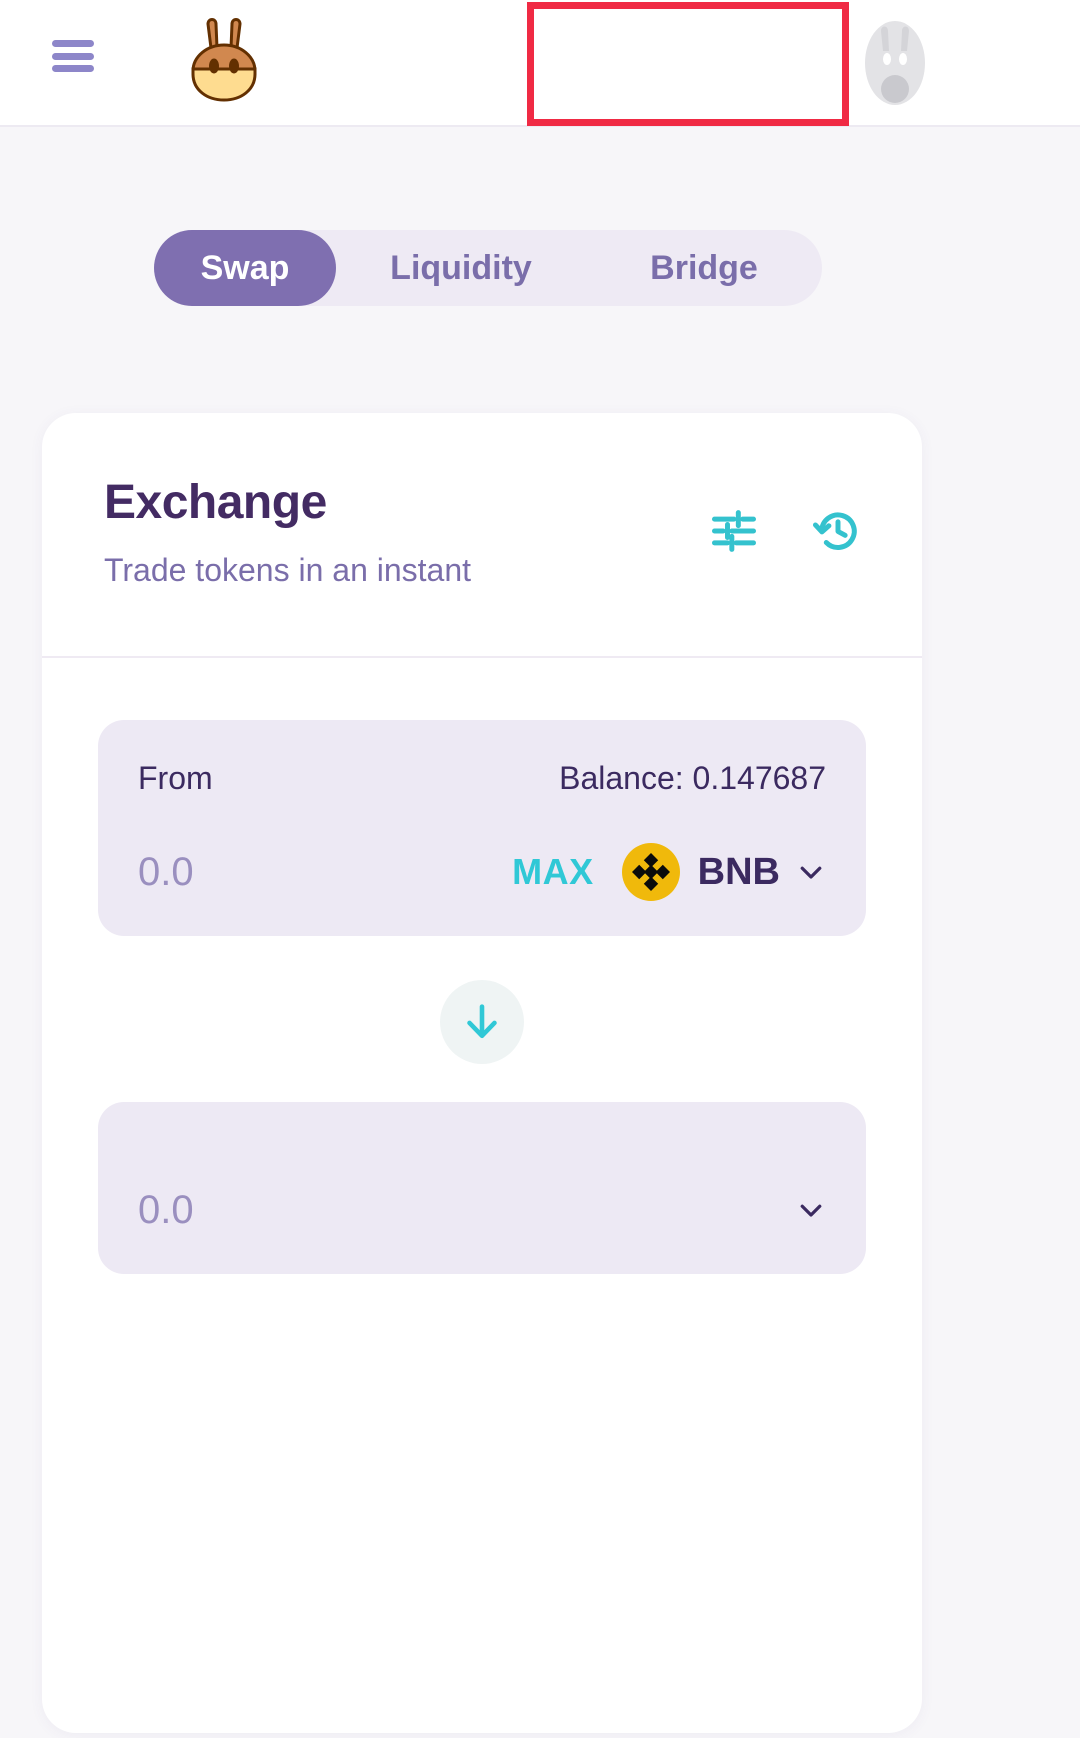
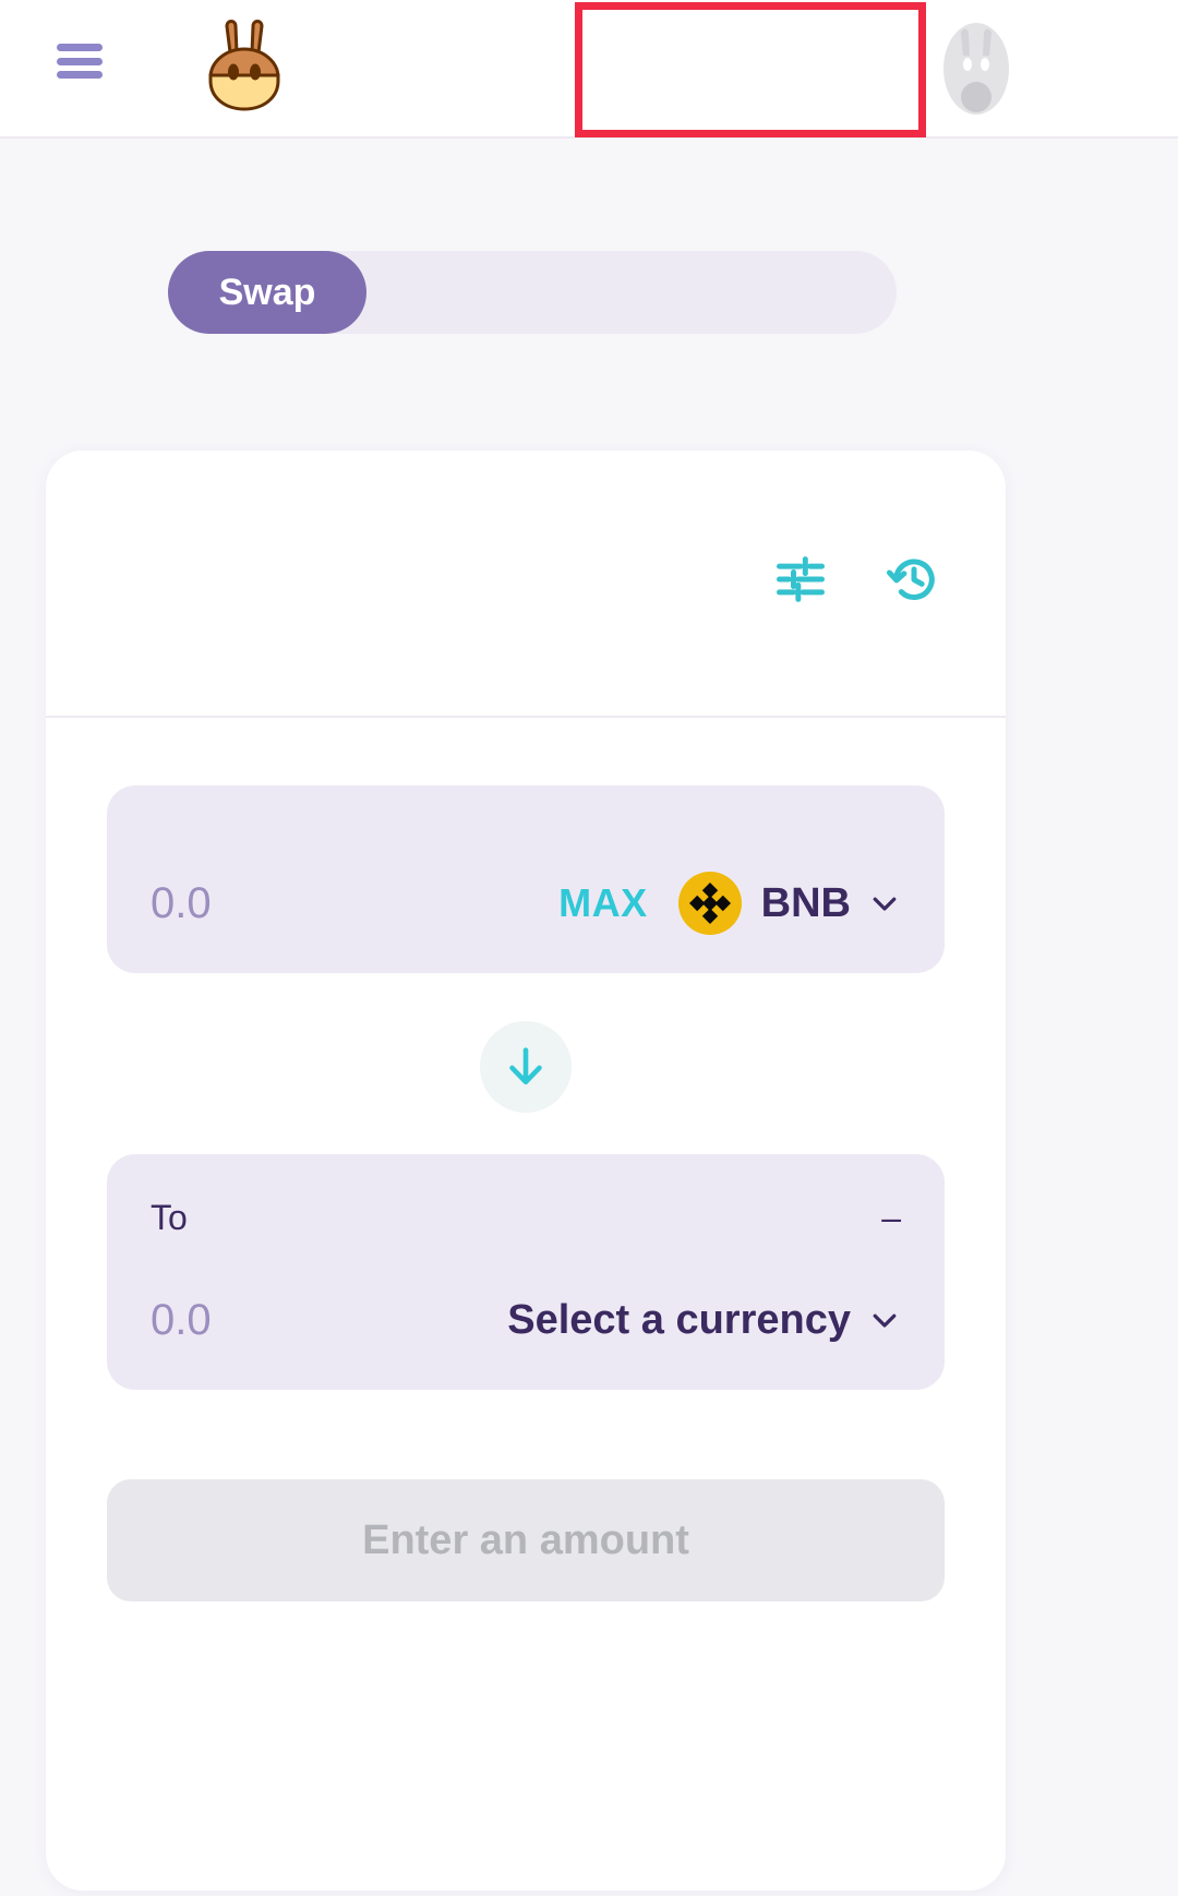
  Swap
- Liquidity
- Bridge
- Exchange
- Trade tokens in an instant
- From
- Balance: 0.147687
  0.0
  MAX
  BNB
+ To
+ –
  0.0
+ Select a currency
+ Enter an amount
